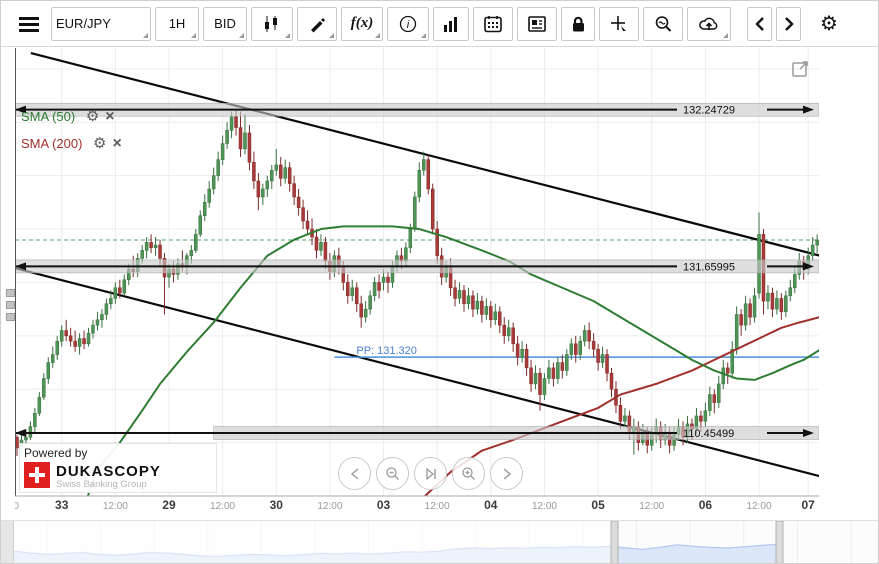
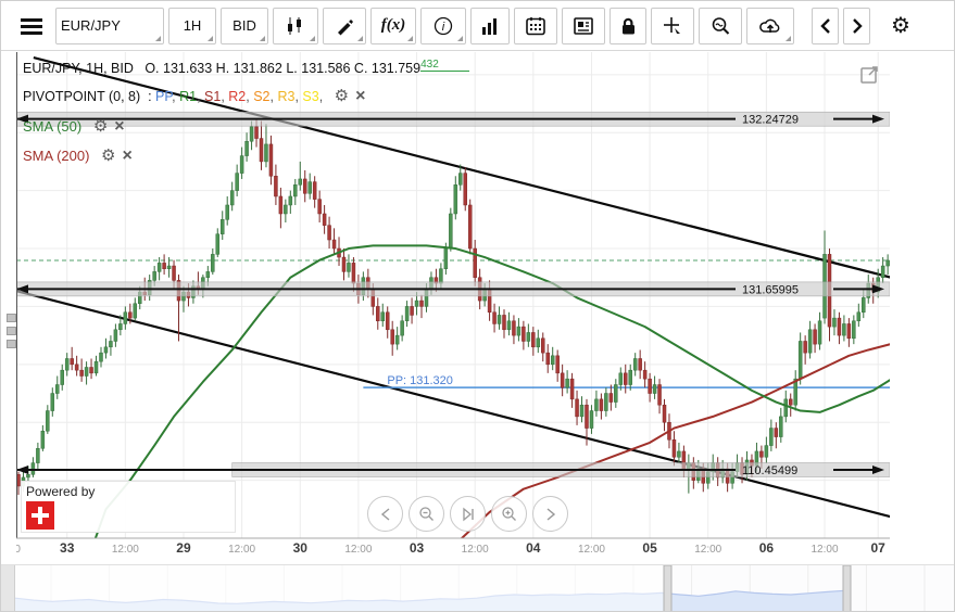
  EUR/JPY
  1H
  BID
  f(x)
  i
  ⚙
  PP: 131.320
  132.24729
  131.65995
  110.45499
  0
  33
  12:00
  29
  12:00
  30
  12:00
  03
  12:00
  04
  12:00
  05
  12:00
  06
  12:00
  07
+ EUR/JPY, 1H, BID O. 131.633 H. 131.862 L. 131.586 C. 131.759432
+ PIVOTPOINT (0, 8) : PP R1 S1 R2 S2 R3 S3 ⚙ ×
  SMA (50) ⚙ ×
  SMA (200) ⚙ ×
  Powered by
- DUKASCOPY
- Swiss Banking Group
